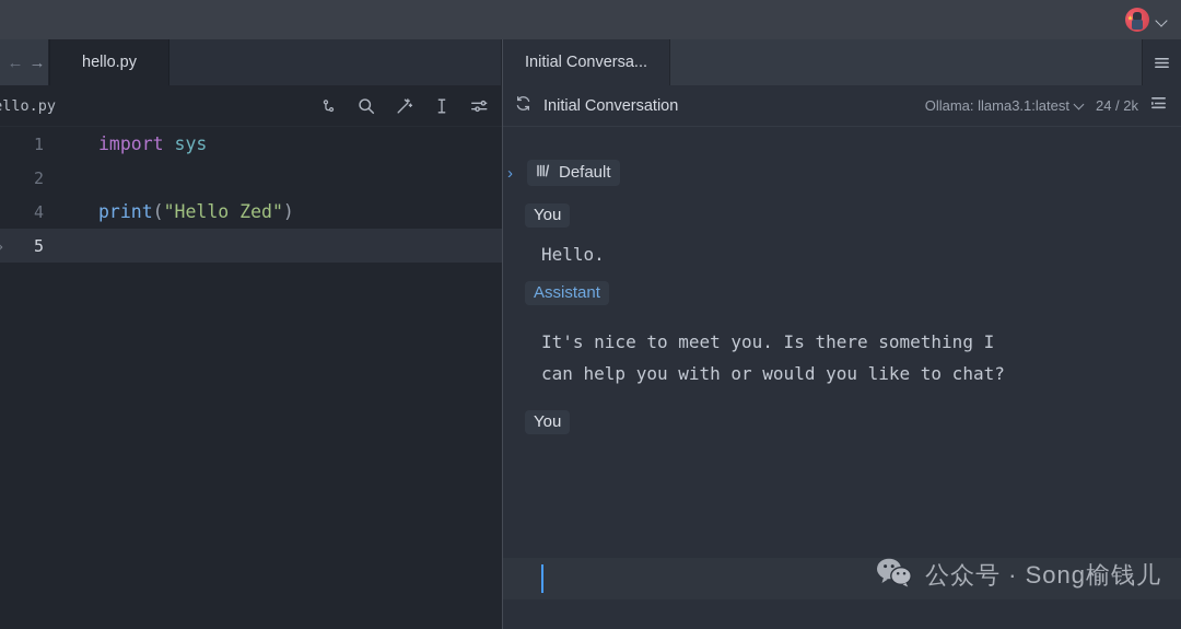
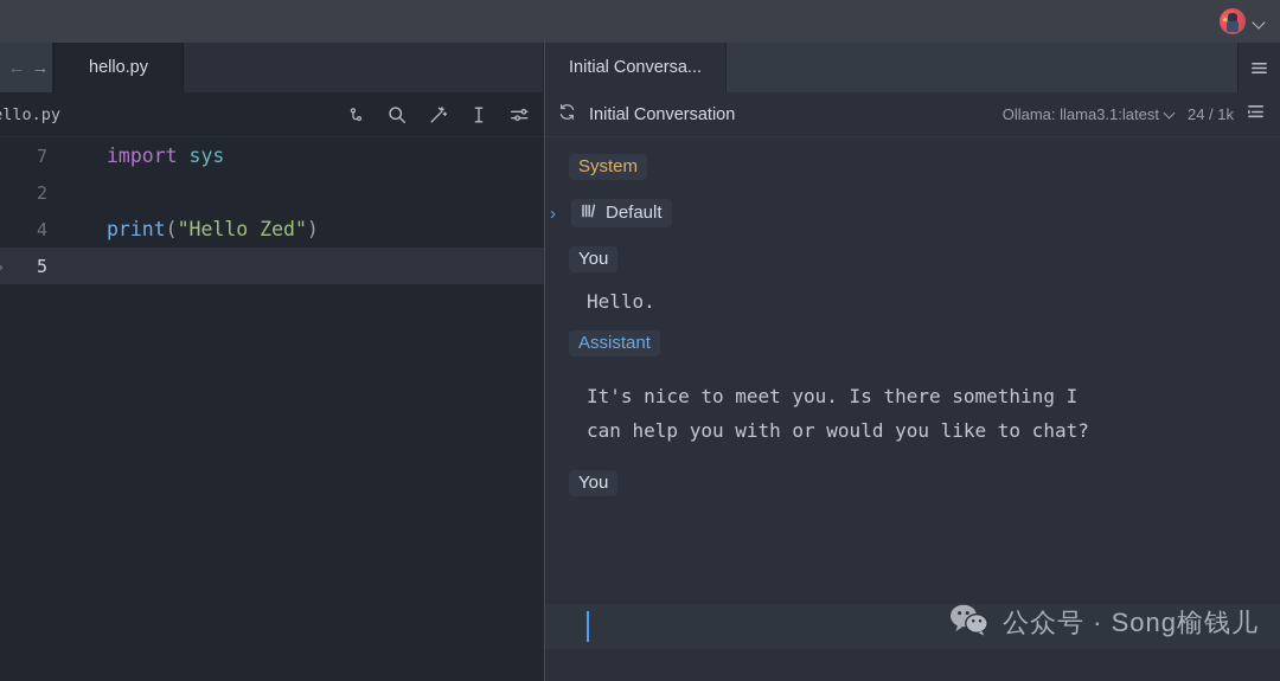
  ←
  →
  hello.py
  llo.py
- 1
+ 7
  import sys
  2
  4
  print("Hello Zed")
  5
  Initial Conversa...
  Initial Conversation
  Ollama: llama3.1:latest
- 24 / 2k
+ 24 / 1k
+ System
  ›
  Default
  You
  Hello.
  Assistant
  It's nice to meet you. Is there something I
  can help you with or would you like to chat?
  You
  公众号 · Song榆钱儿
